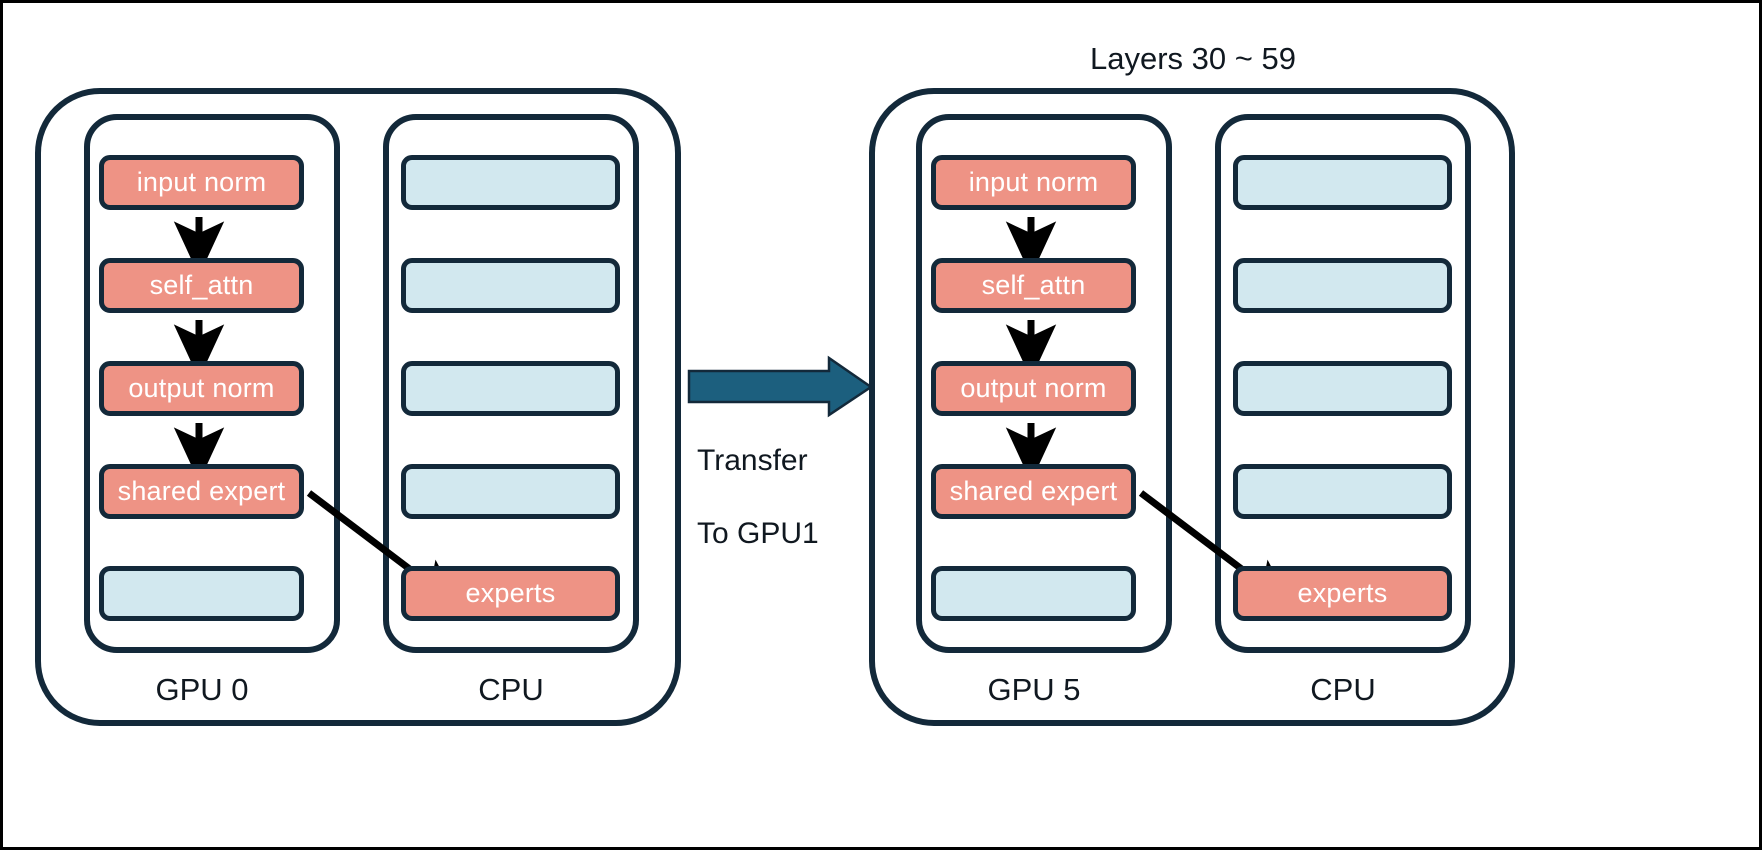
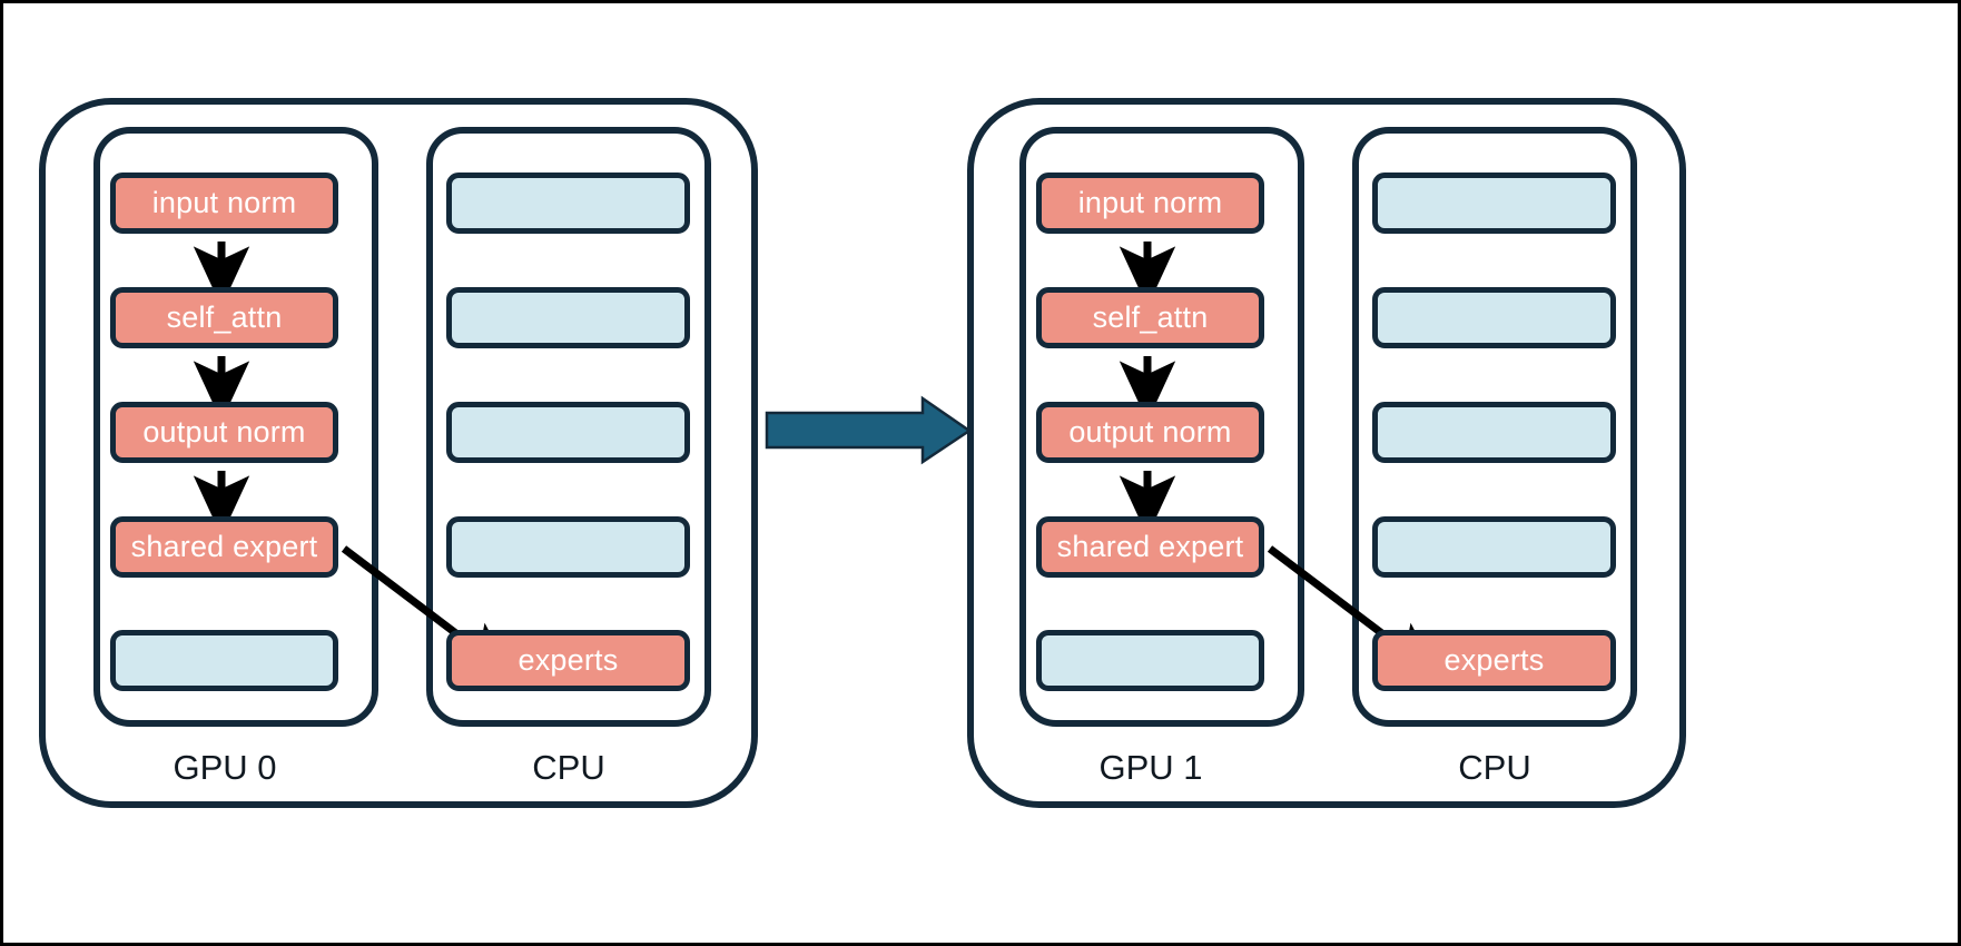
  input norm
  self_attn
  output norm
  shared expert
  experts
  GPU 0
  CPU
- Transfer
- To GPU1
- Layers 30 ~ 59
  input norm
  self_attn
  output norm
  shared expert
  experts
- GPU 5
+ GPU 1
  CPU
